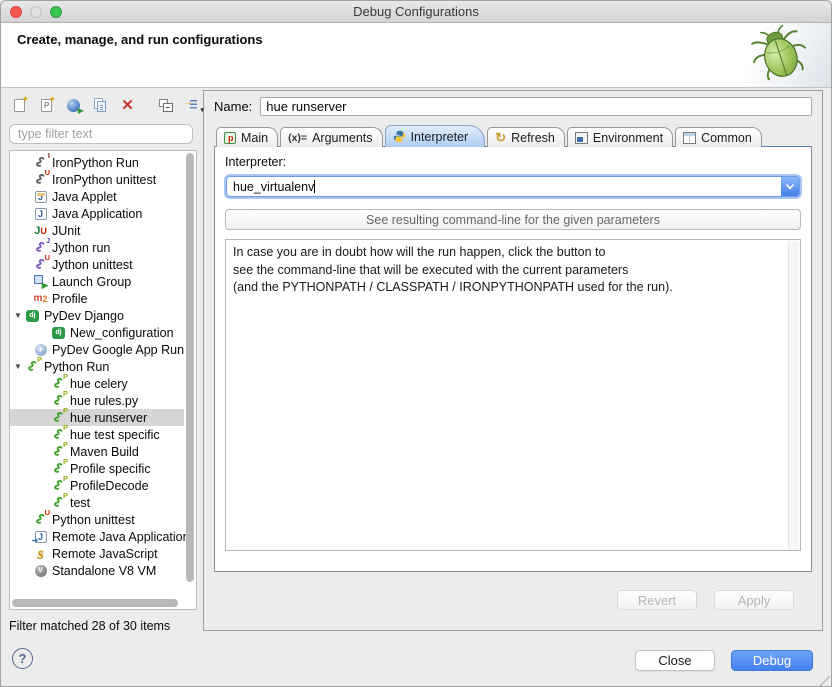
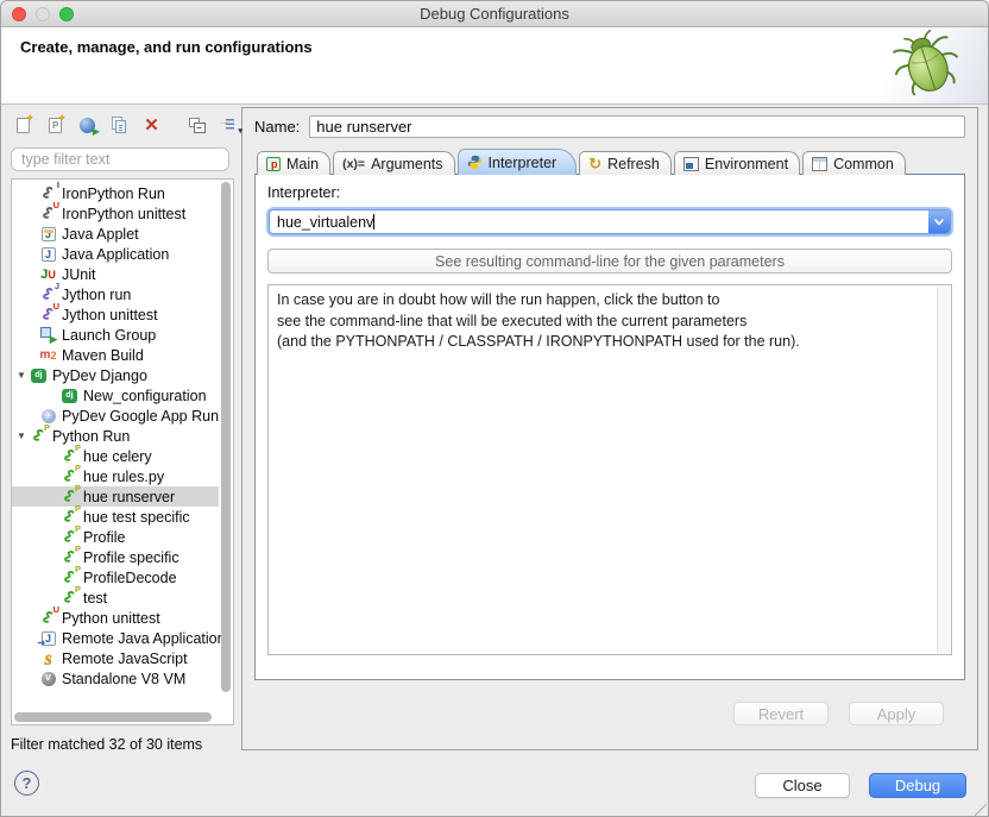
  Debug Configurations
  Create, manage, and run configurations
  ✦
  P
  ✦
  ▶
  ✕
  −
  →
  type filter text
  I
  IronPython Run
  U
  IronPython unittest
  J
  Java Applet
  J
  Java Application
  J
  U
  JUnit
  J
  Jython run
  U
  Jython unittest
  ▶
  Launch Group
  m
  2
- Profile
+ Maven Build
  ▼
  PyDev Django
  New_configuration
  ✈
  PyDev Google App Run
  ▼
  P
  Python Run
  P
  hue celery
  P
  hue rules.py
  P
  hue runserver
  P
  hue test specific
  P
- Maven Build
+ Profile
  P
  Profile specific
  P
  ProfileDecode
  P
  test
  U
  Python unittest
  J
  ➜
  Remote Java Applicatio
  S
  Remote JavaScript
  Standalone V8 VM
- Filter matched 28 of 30 items
+ Filter matched 32 of 30 items
  Name:
  hue runserver
  p
  Main
  (x)=
  Arguments
  Interpreter
  ↻
  Refresh
  Environment
  Common
  Interpreter:
  hue_virtualenv
  See resulting command-line for the given parameters
  In case you are in doubt how will the run happen, click the button to
  see the command-line that will be executed with the current parameters
  (and the PYTHONPATH / CLASSPATH / IRONPYTHONPATH used for the run).
  Revert
  Apply
  ?
  Close
  Debug
